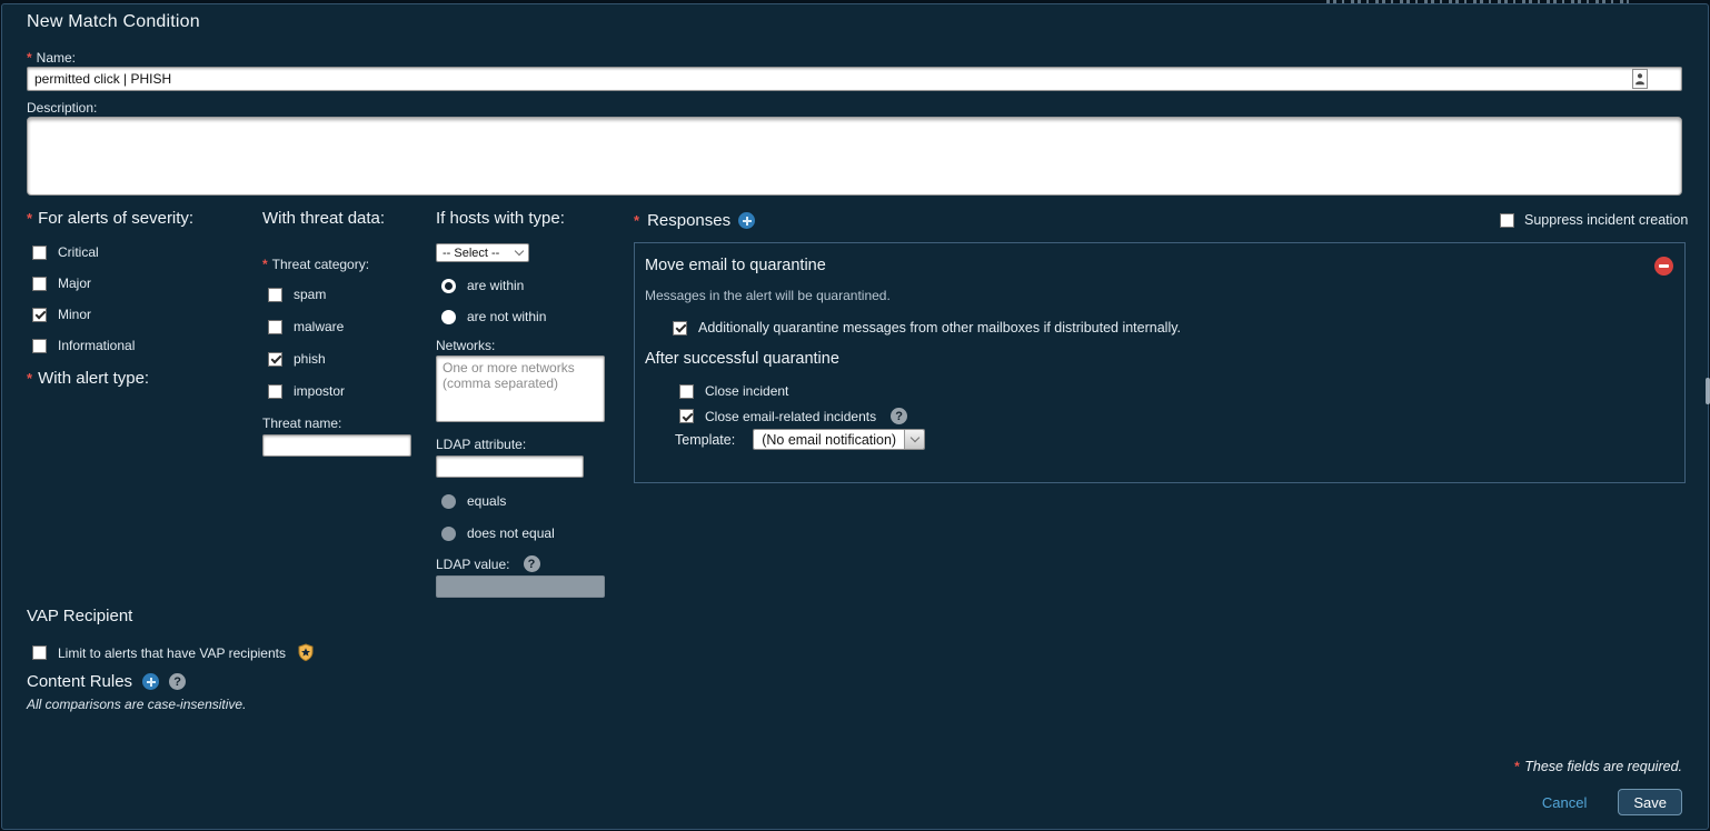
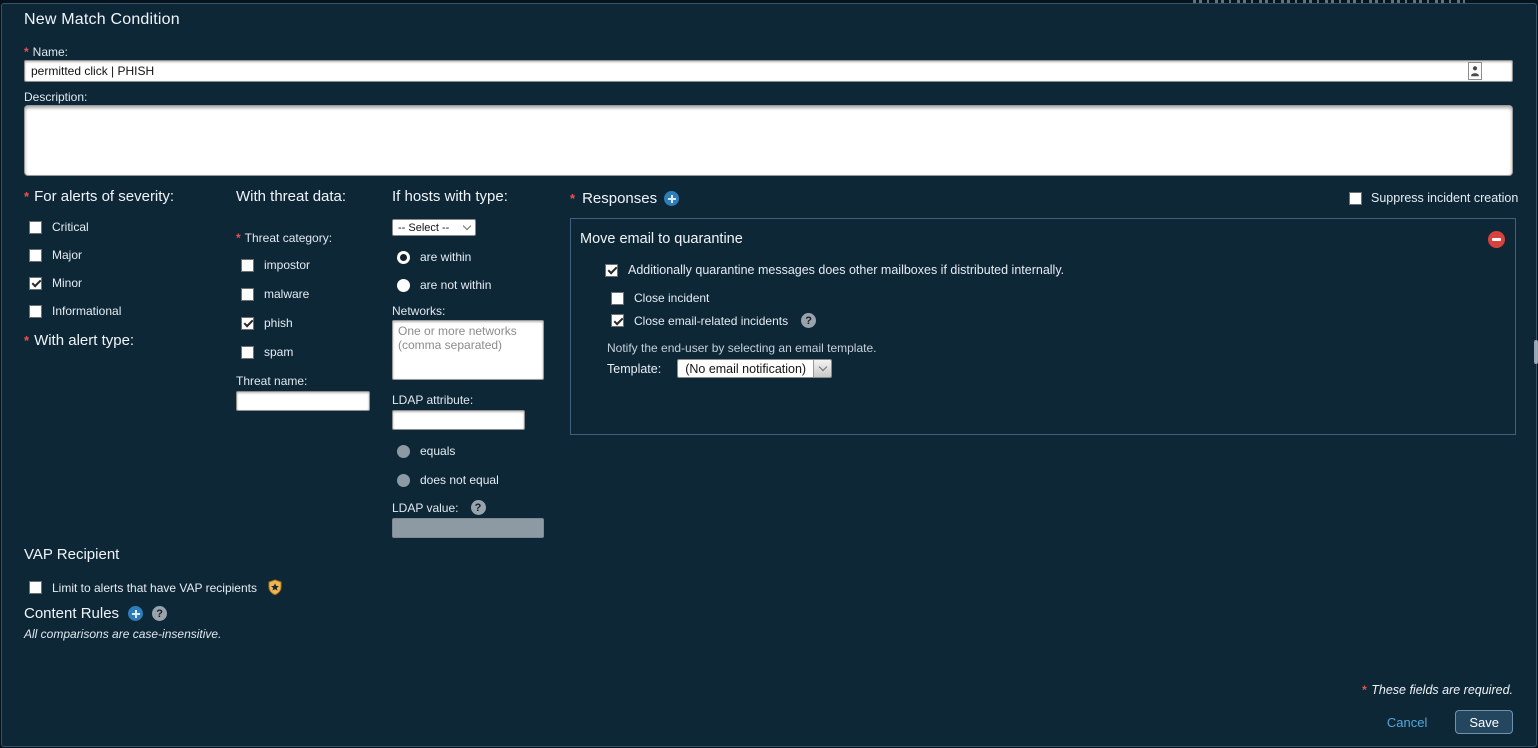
  New Match Condition
  *
  Name:
  permitted click | PHISH
  Description:
  *
  For alerts of severity:
  Critical
  Major
  Minor
  Informational
  *
  With alert type:
  VAP Recipient
  Limit to alerts that have VAP recipients
  Content Rules
  ?
  All comparisons are case-insensitive.
  With threat data:
  *
  Threat category:
- spam
+ impostor
  malware
  phish
- impostor
+ spam
  Threat name:
  If hosts with type:
  -- Select --
  are within
  are not within
  Networks:
  LDAP attribute:
  equals
  does not equal
  LDAP value:
  ?
  *
  Responses
  Suppress incident creation
  Move email to quarantine
- Messages in the alert will be quarantined.
- Additionally quarantine messages from other mailboxes if distributed internally.
+ Additionally quarantine messages does other mailboxes if distributed internally.
- After successful quarantine
  Close incident
  Close email-related incidents
  ?
+ Notify the end-user by selecting an email template.
  Template:
  (No email notification)
  *
  These fields are required.
  Cancel
  Save
